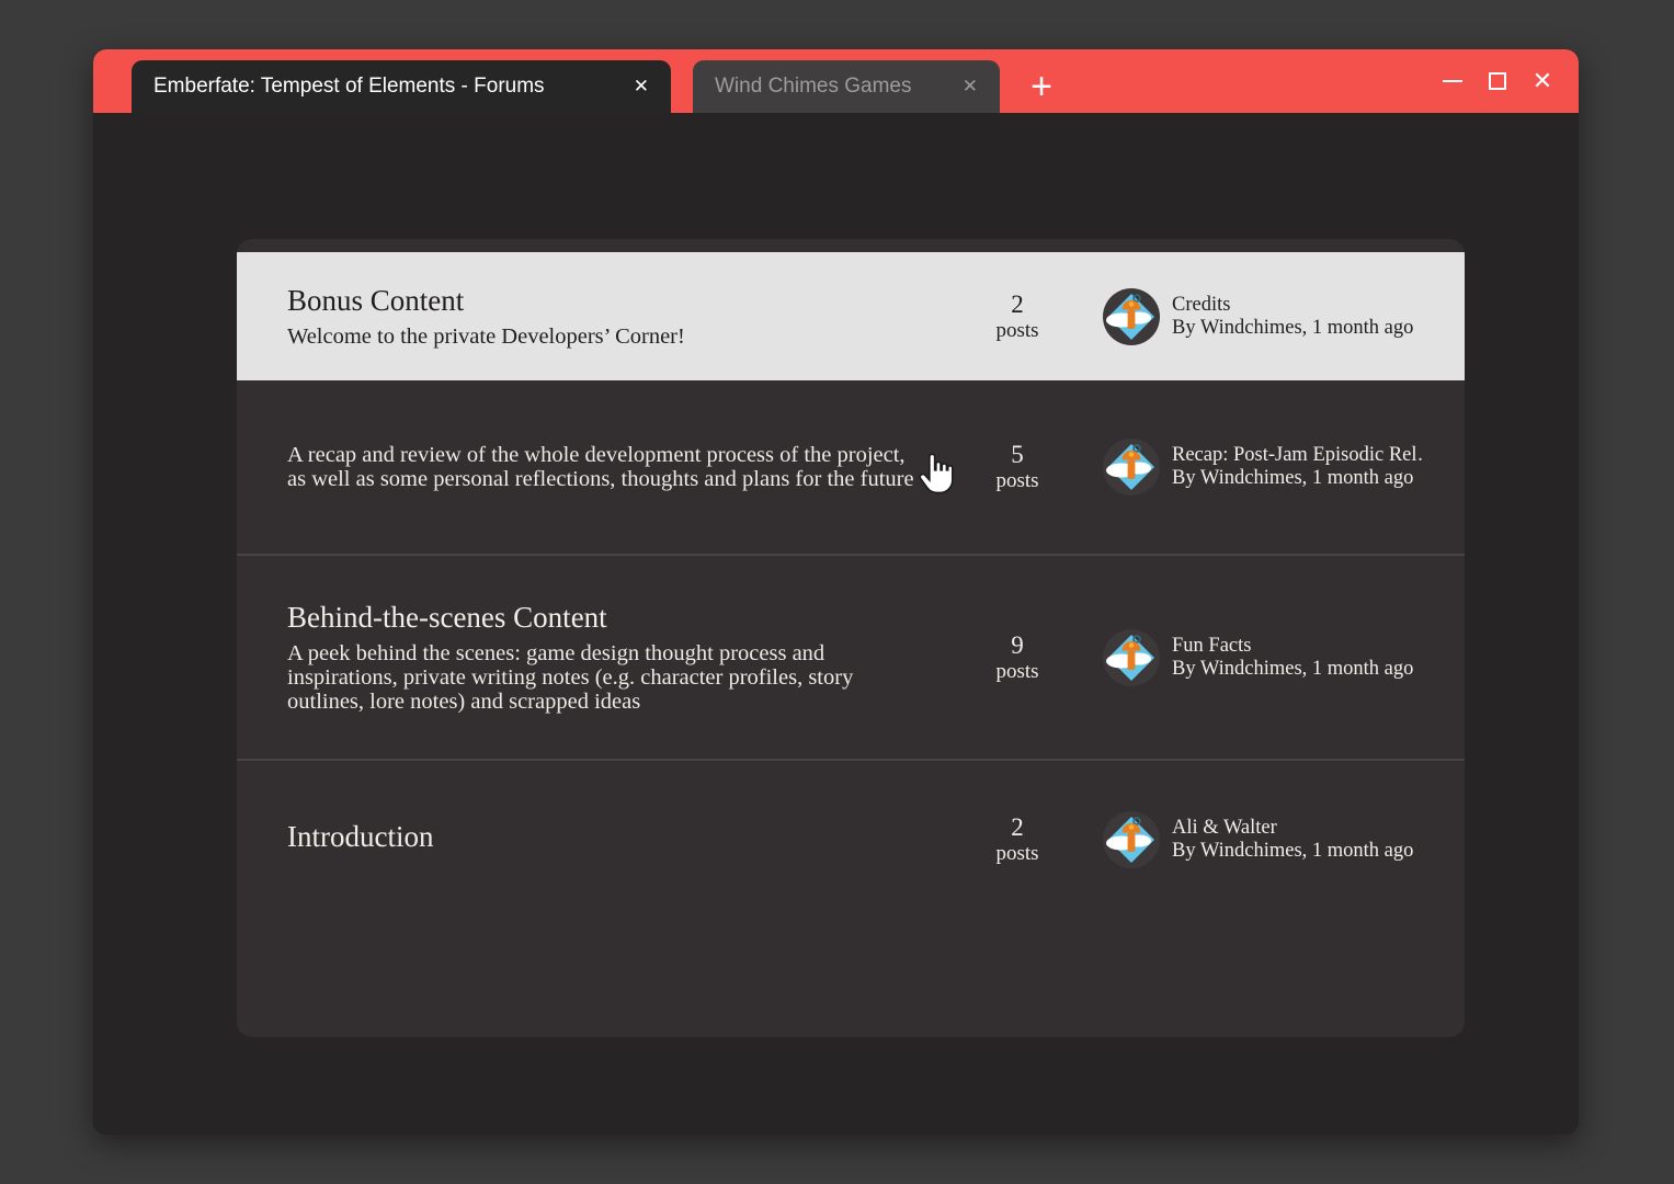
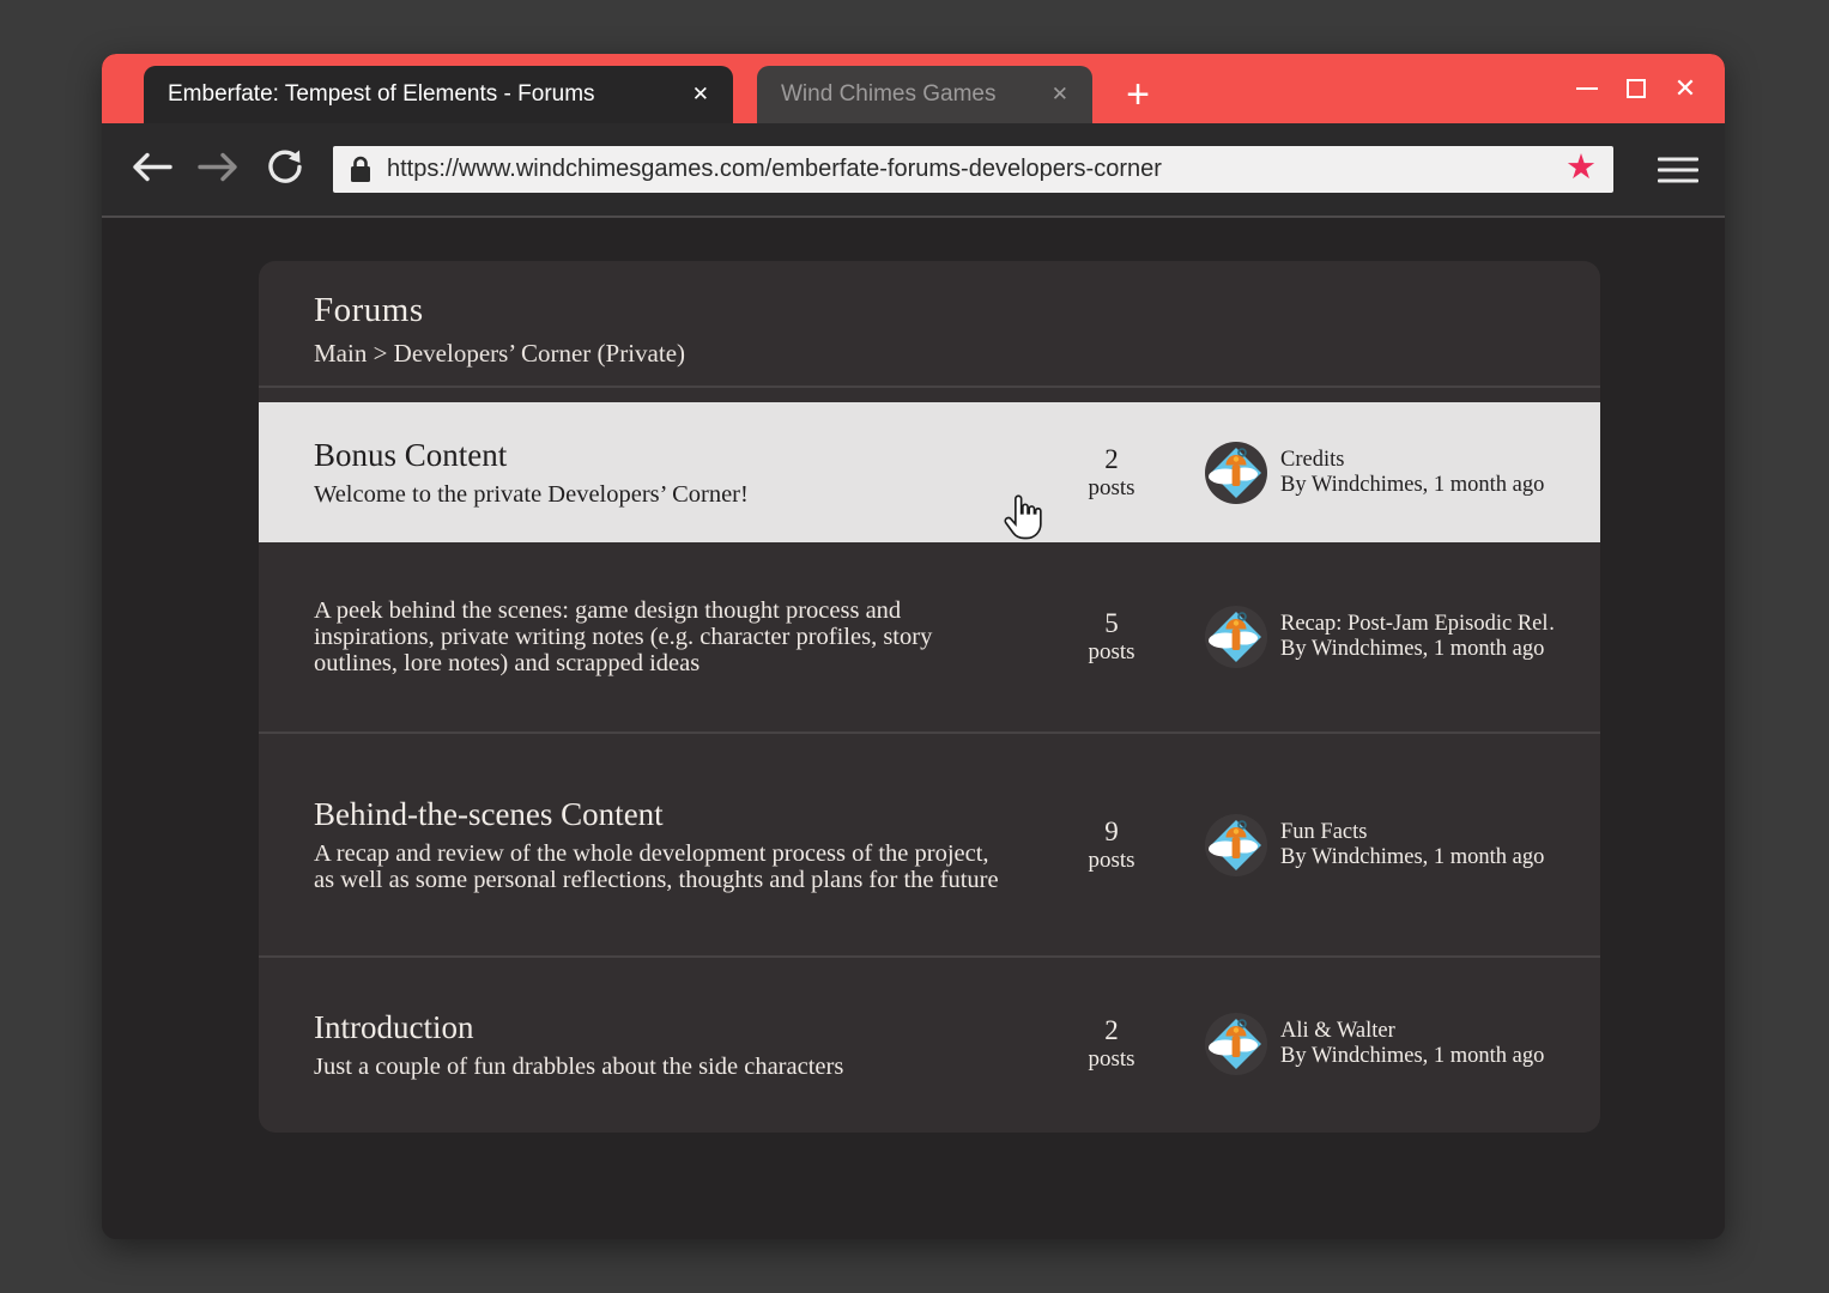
  Emberfate: Tempest of Elements - Forums
  ✕
  Wind Chimes Games
  ✕
  +
  ✕
+ https://www.windchimesgames.com/emberfate-forums-developers-corner
+ ★
+ Forums
+ Main > Developers’ Corner (Private)
  Bonus Content
  Welcome to the private Developers’ Corner!
  2
  posts
  Credits
  By Windchimes, 1 month ago
- A recap and review of the whole development process of the project, as well as some personal reflections, thoughts and plans for the future
+ A peek behind the scenes: game design thought process and inspirations, private writing notes (e.g. character profiles, story outlines, lore notes) and scrapped ideas
  5
  posts
  Recap: Post-Jam Episodic Rel
  By Windchimes, 1 month ago
  Behind-the-scenes Content
- A peek behind the scenes: game design thought process and inspirations, private writing notes (e.g. character profiles, story outlines, lore notes) and scrapped ideas
+ A recap and review of the whole development process of the project, as well as some personal reflections, thoughts and plans for the future
  9
  posts
  Fun Facts
  By Windchimes, 1 month ago
  Introduction
+ Just a couple of fun drabbles about the side characters
  2
  posts
  Ali & Walter
  By Windchimes, 1 month ago
